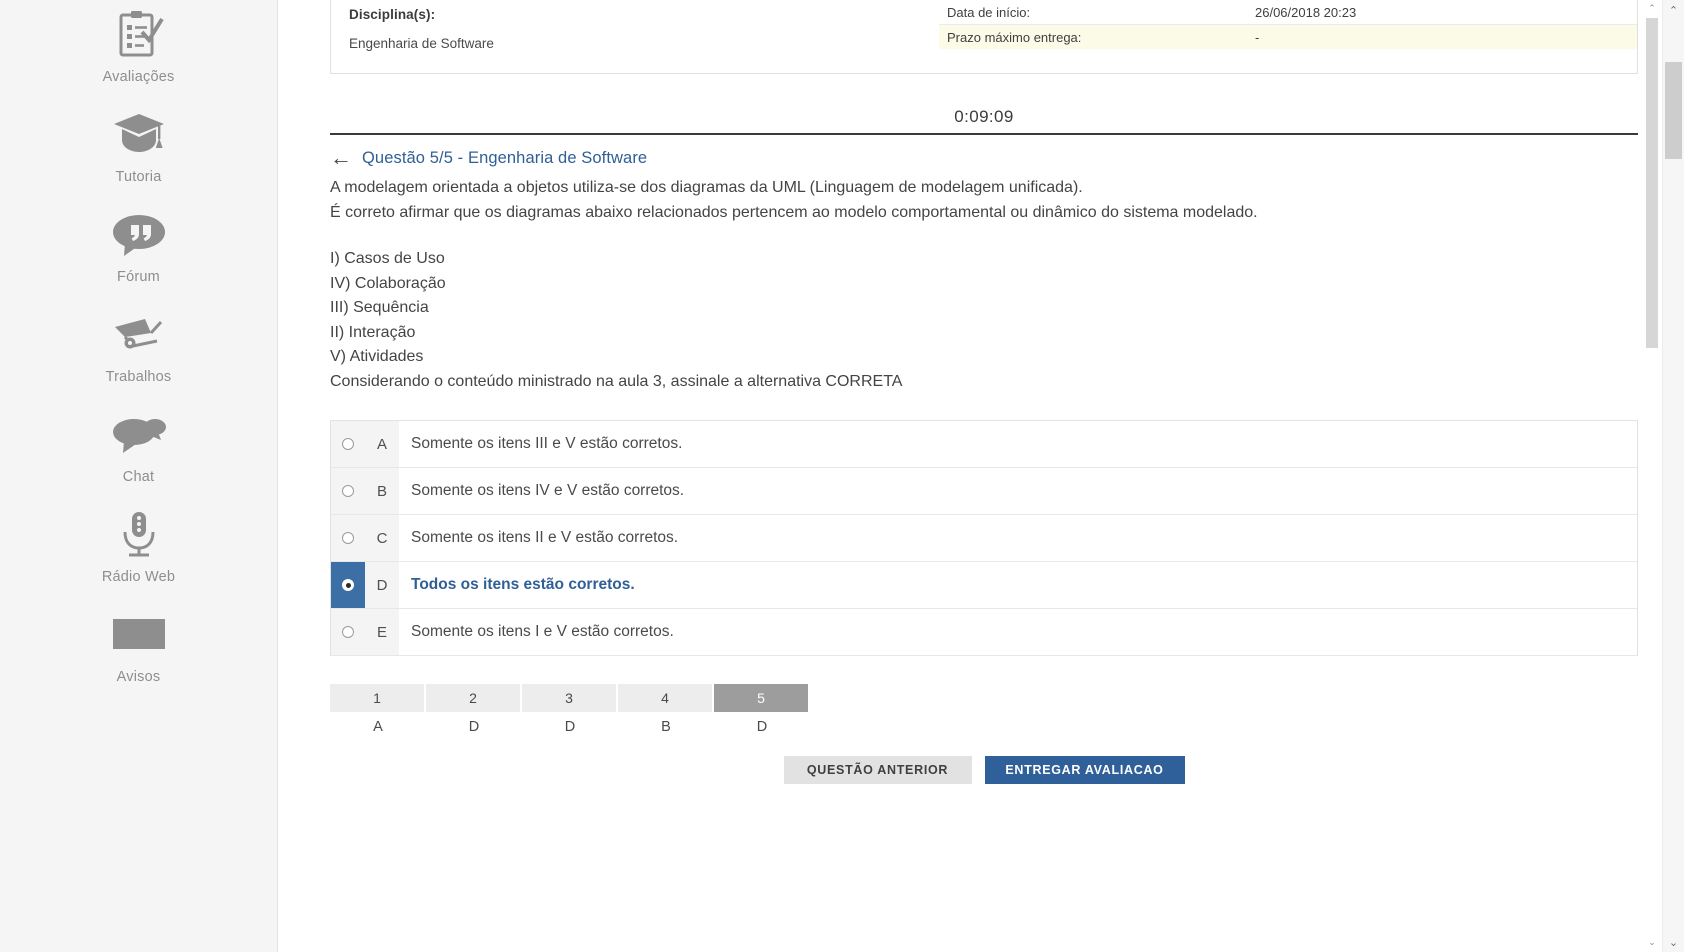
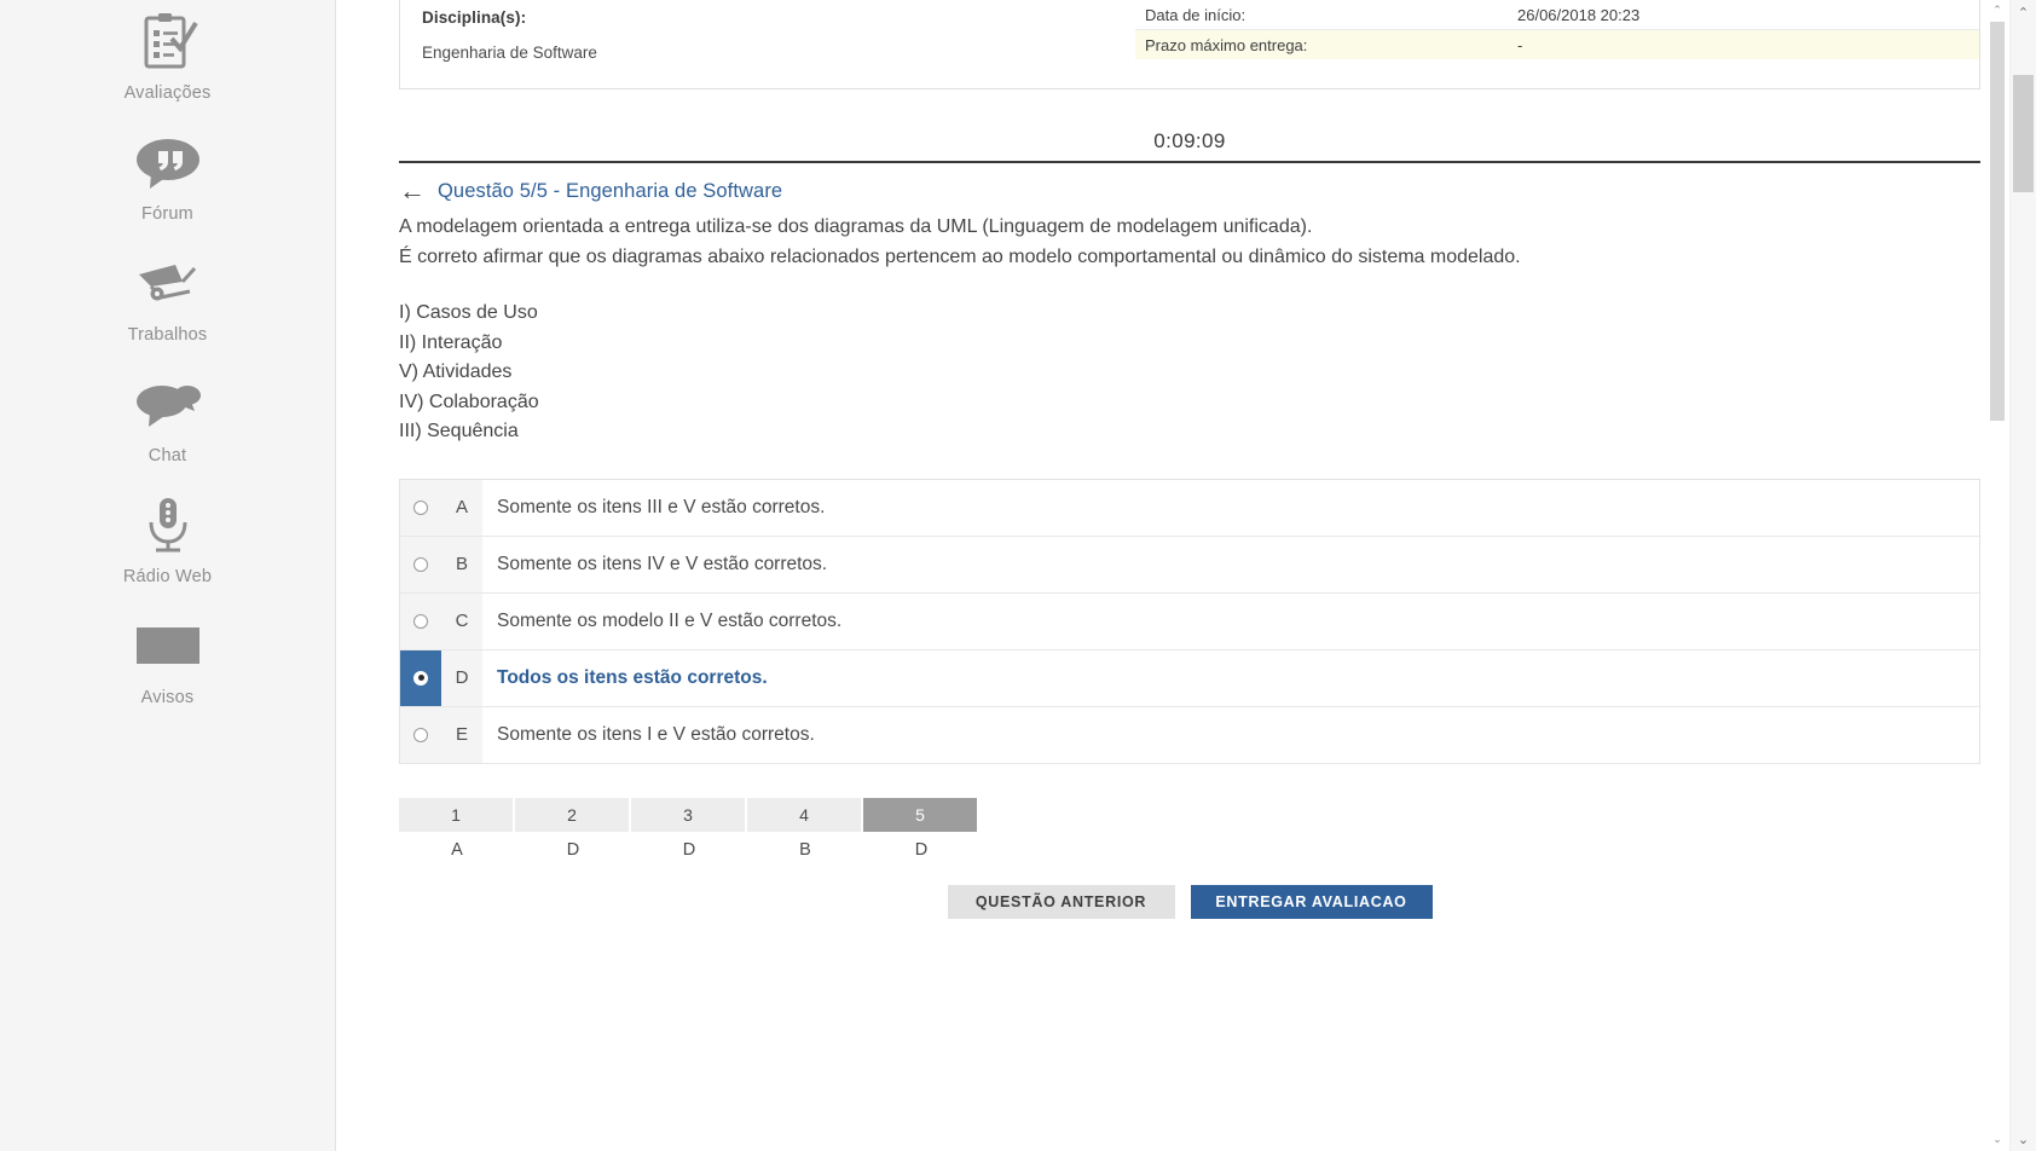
  Avaliações
- Tutoria
  Fórum
  Trabalhos
  Chat
  Rádio Web
  Avisos
  Disciplina(s):
  Engenharia de Software
  Data de início:
  26/06/2018 20:23
  Prazo máximo entrega:
  -
  0:09:09
  ←
  Questão 5/5 - Engenharia de Software
- A modelagem orientada a objetos utiliza-se dos diagramas da UML (Linguagem de modelagem unificada).
+ A modelagem orientada a entrega utiliza-se dos diagramas da UML (Linguagem de modelagem unificada).
  É correto afirmar que os diagramas abaixo relacionados pertencem ao modelo comportamental ou dinâmico do sistema modelado.
  I) Casos de Uso
- IV) Colaboração
+ II) Interação
- III) Sequência
+ V) Atividades
- II) Interação
+ IV) Colaboração
- V) Atividades
+ III) Sequência
- Considerando o conteúdo ministrado na aula 3, assinale a alternativa CORRETA
  A
  Somente os itens III e V estão corretos.
  B
  Somente os itens IV e V estão corretos.
  C
- Somente os itens II e V estão corretos.
+ Somente os modelo II e V estão corretos.
  D
  Todos os itens estão corretos.
  E
  Somente os itens I e V estão corretos.
  1
  A
  2
  D
  3
  D
  4
  B
  5
  D
  QUESTÃO ANTERIOR
  ENTREGAR AVALIACAO
  ⌃
  ⌄
  ⌃
  ⌄
